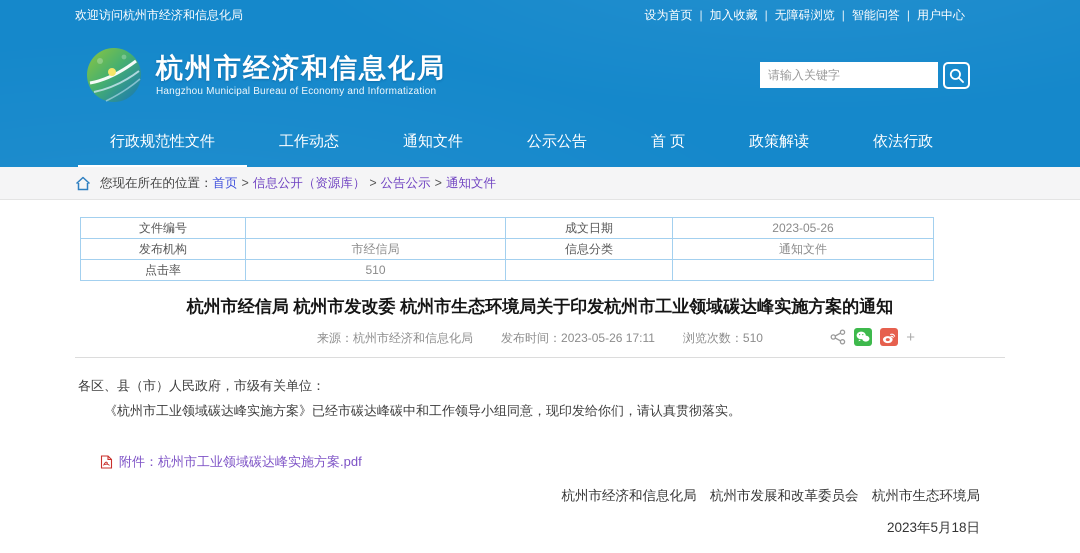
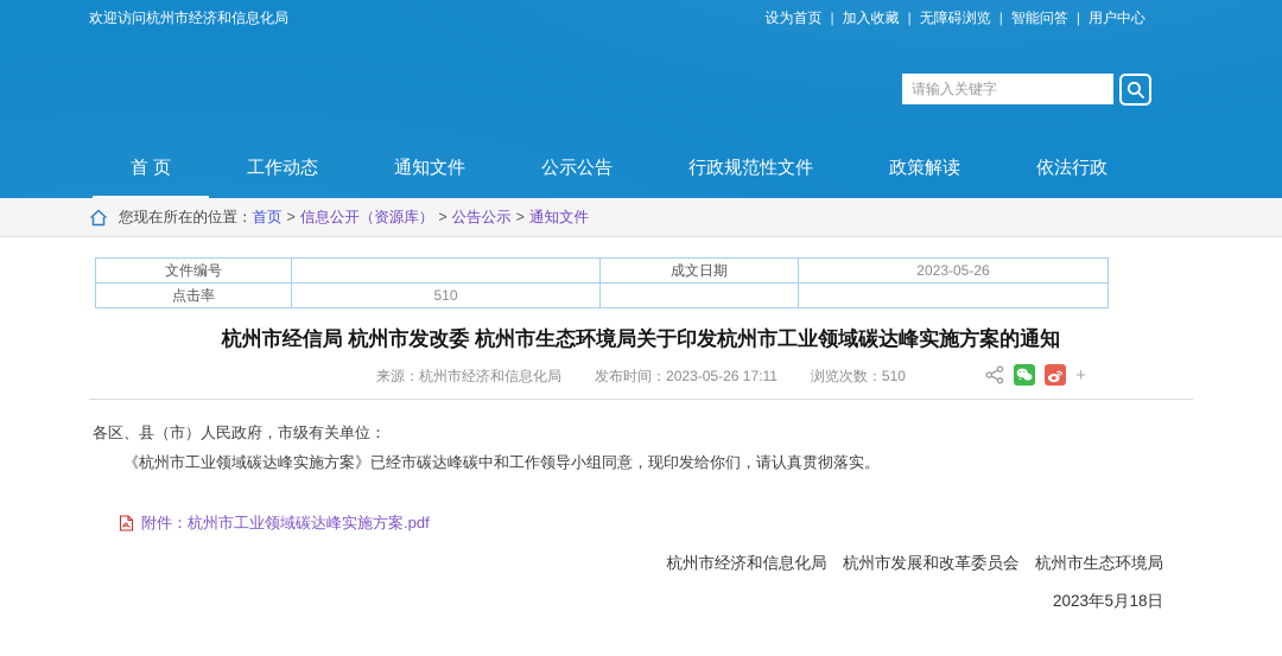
  欢迎访问杭州市经济和信息化局
  设为首页
  |
  加入收藏
  |
  无障碍浏览
  |
  智能问答
  |
  用户中心
- 杭州市经济和信息化局
- Hangzhou Municipal Bureau of Economy and Informatization
  请输入关键字
- 行政规范性文件
+ 首 页
  工作动态
  通知文件
  公示公告
- 首 页
+ 行政规范性文件
  政策解读
  依法行政
  您现在所在的位置：
  首页
  >
  信息公开（资源库）
  >
  公告公示
  >
  通知文件
  文件编号		成文日期	2023-05-26
- 发布机构	市经信局	信息分类	通知文件
  点击率	510
  杭州市经信局 杭州市发改委 杭州市生态环境局关于印发杭州市工业领域碳达峰实施方案的通知
  来源：杭州市经济和信息化局
  发布时间：2023-05-26 17:11
  浏览次数：510
  +
  各区、县（市）人民政府，市级有关单位：
  《杭州市工业领域碳达峰实施方案》已经市碳达峰碳中和工作领导小组同意，现印发给你们，请认真贯彻落实。
  附件：杭州市工业领域碳达峰实施方案.pdf
  杭州市经济和信息化局 杭州市发展和改革委员会 杭州市生态环境局
  2023年5月18日
